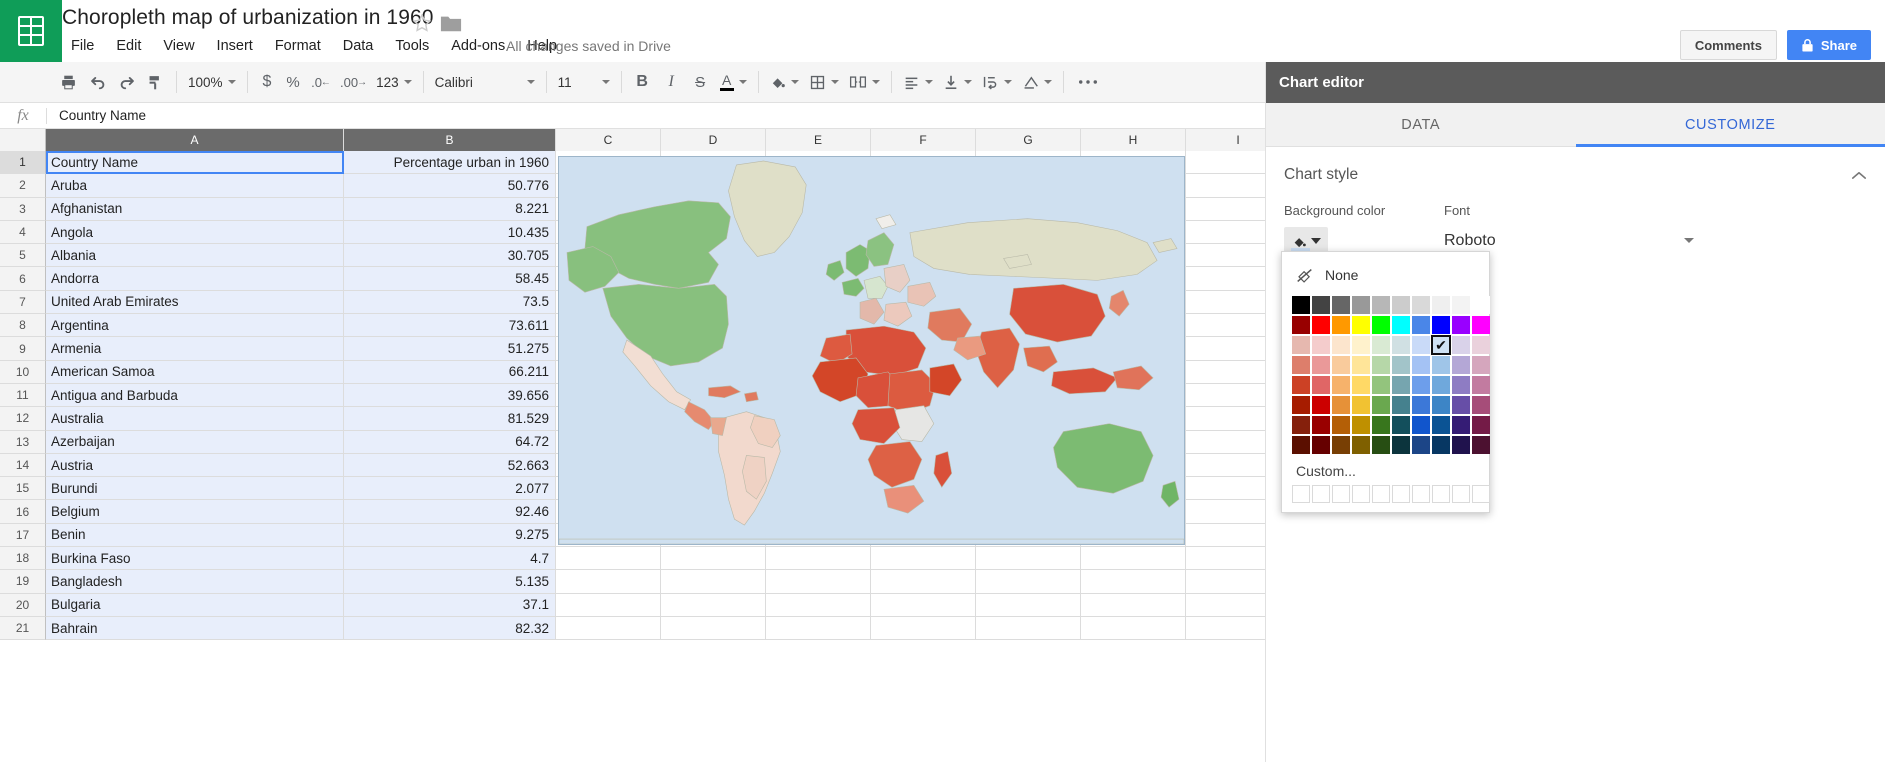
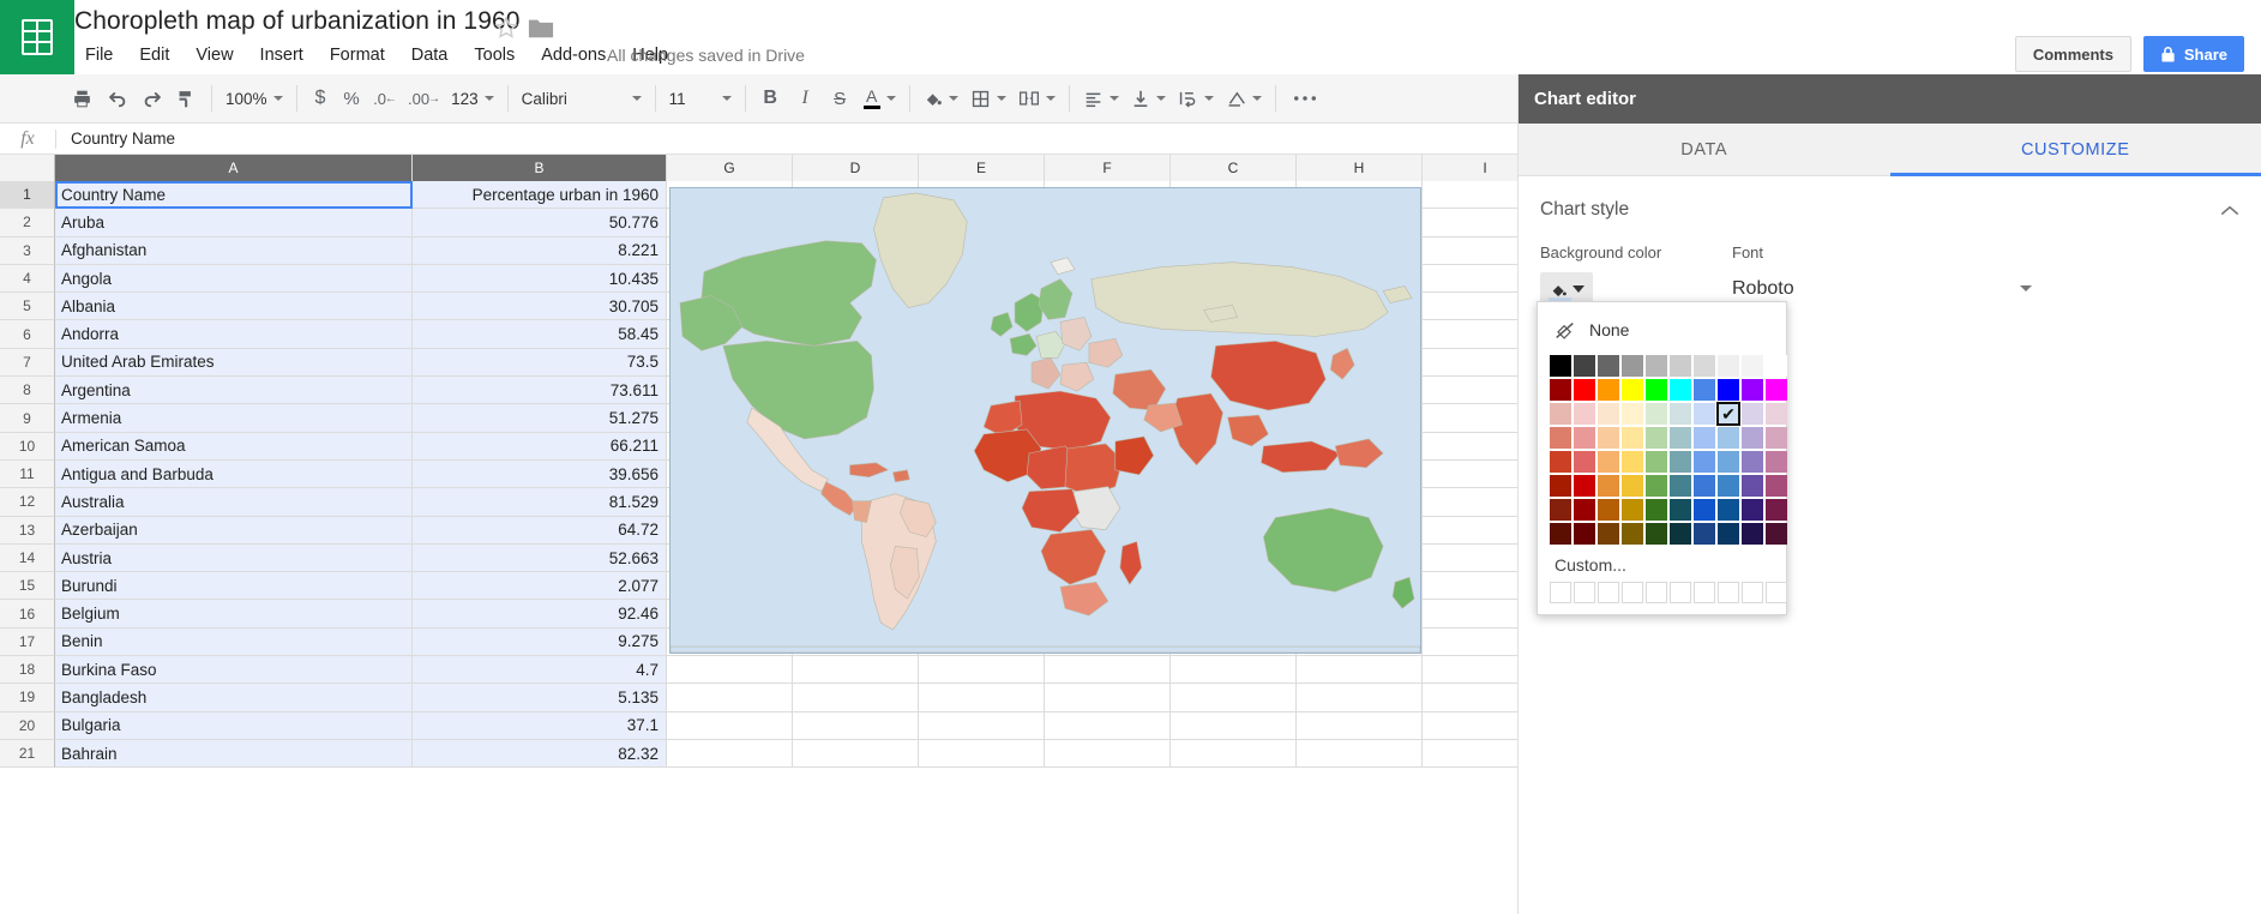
  Choropleth map of urbanization in 1960
  File
  Edit
  View
  Insert
  Format
  Data
  Tools
  Add-ons
  Help
  All changes saved in Drive
  Comments
  Share
  100%
  $
  %
  .0
  ←
  .00
  →
  123
  Calibri
  11
  B
  I
  S
  A
  fx
  Country Name
  A
  B
- C
+ G
  D
  E
  F
- G
+ C
  H
  I
  1
  Country Name
  Percentage urban in 1960
  2
  Aruba
  50.776
  3
  Afghanistan
  8.221
  4
  Angola
  10.435
  5
  Albania
  30.705
  6
  Andorra
  58.45
  7
  United Arab Emirates
  73.5
  8
  Argentina
  73.611
  9
  Armenia
  51.275
  10
  American Samoa
  66.211
  11
  Antigua and Barbuda
  39.656
  12
  Australia
  81.529
  13
  Azerbaijan
  64.72
  14
  Austria
  52.663
  15
  Burundi
  2.077
  16
  Belgium
  92.46
  17
  Benin
  9.275
  18
  Burkina Faso
  4.7
  19
  Bangladesh
  5.135
  20
  Bulgaria
  37.1
  21
  Bahrain
  82.32
  Chart editor
  DATA
  CUSTOMIZE
  Chart style
  Background color
  Font
  Roboto
  None
  ✔
  Custom...
